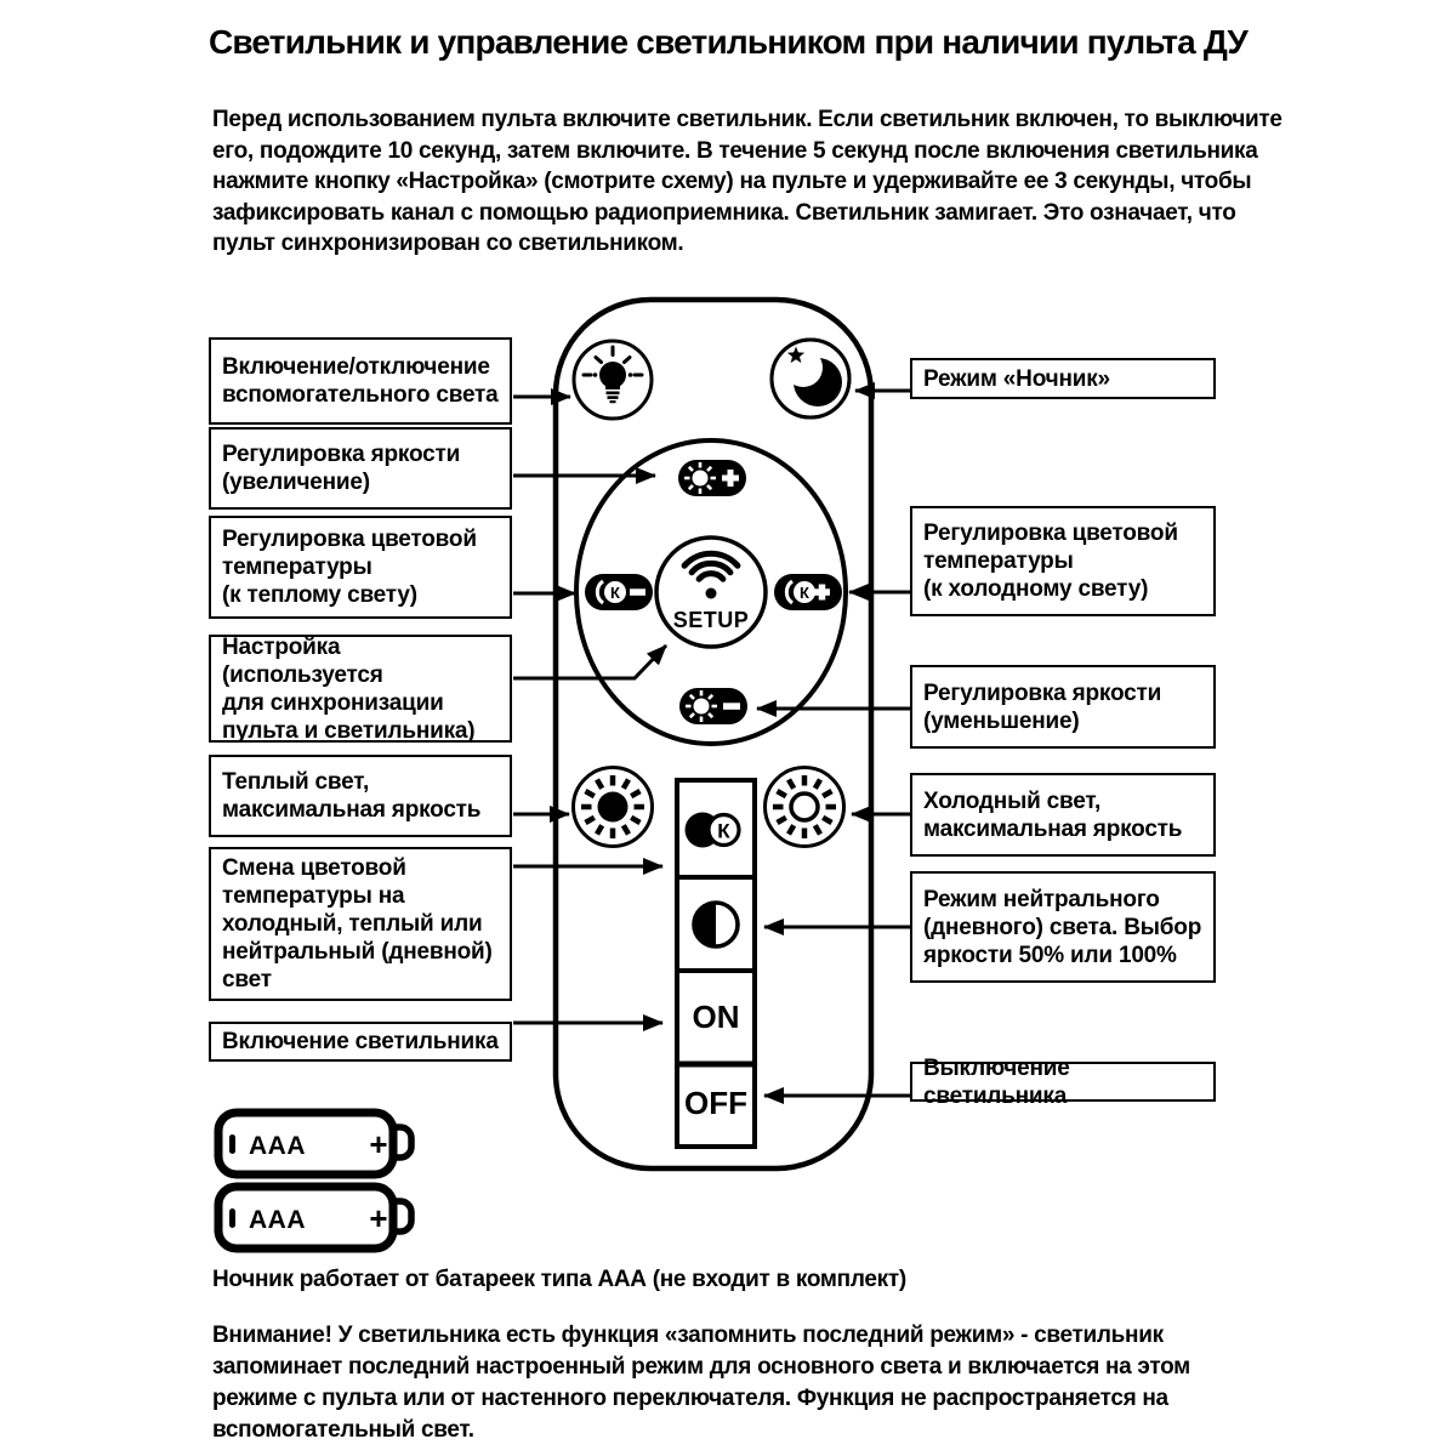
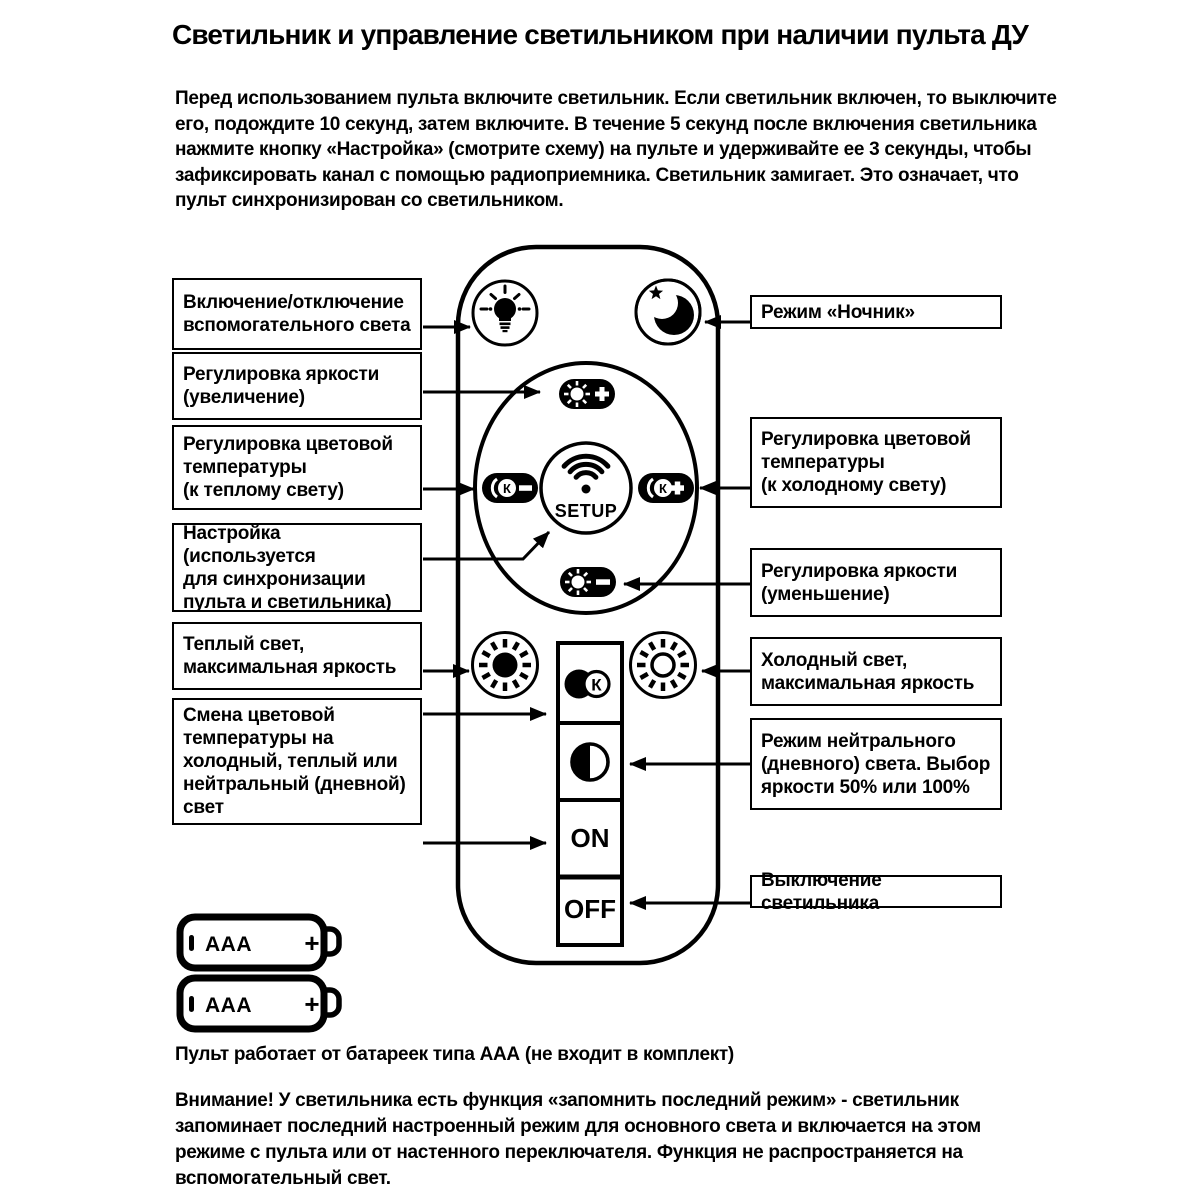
  Светильник и управление светильником при наличии пульта ДУ
  Перед использованием пульта включите светильник. Если светильник включен, то выключите
  его, подождите 10 секунд, затем включите. В течение 5 секунд после включения светильника
  нажмите кнопку «Настройка» (смотрите схему) на пульте и удерживайте ее 3 секунды, чтобы
  зафиксировать канал с помощью радиоприемника. Светильник замигает. Это означает, что
  пульт синхронизирован со светильником.
  К
  К
  SETUP
  К
  ON
  OFF
  AAA
  +
  AAA
  +
  Включение/отключение
  вспомогательного света
  Регулировка яркости
  (увеличение)
  Регулировка цветовой
  температуры
  (к теплому свету)
  Настройка (используется
  для синхронизации
  пульта и светильника)
  Теплый свет,
  максимальная яркость
  Смена цветовой
  температуры на
  холодный, теплый или
  нейтральный (дневной)
  свет
- Включение светильника
  Режим «Ночник»
  Регулировка цветовой
  температуры
  (к холодному свету)
  Регулировка яркости
  (уменьшение)
  Холодный свет,
  максимальная яркость
  Режим нейтрального
  (дневного) света. Выбор
  яркости 50% или 100%
  Выключение светильника
- Ночник работает от батареек типа ААА (не входит в комплект)
+ Пульт работает от батареек типа ААА (не входит в комплект)
  Внимание! У светильника есть функция «запомнить последний режим» - светильник
  запоминает последний настроенный режим для основного света и включается на этом
  режиме с пульта или от настенного переключателя. Функция не распространяется на
  вспомогательный свет.
